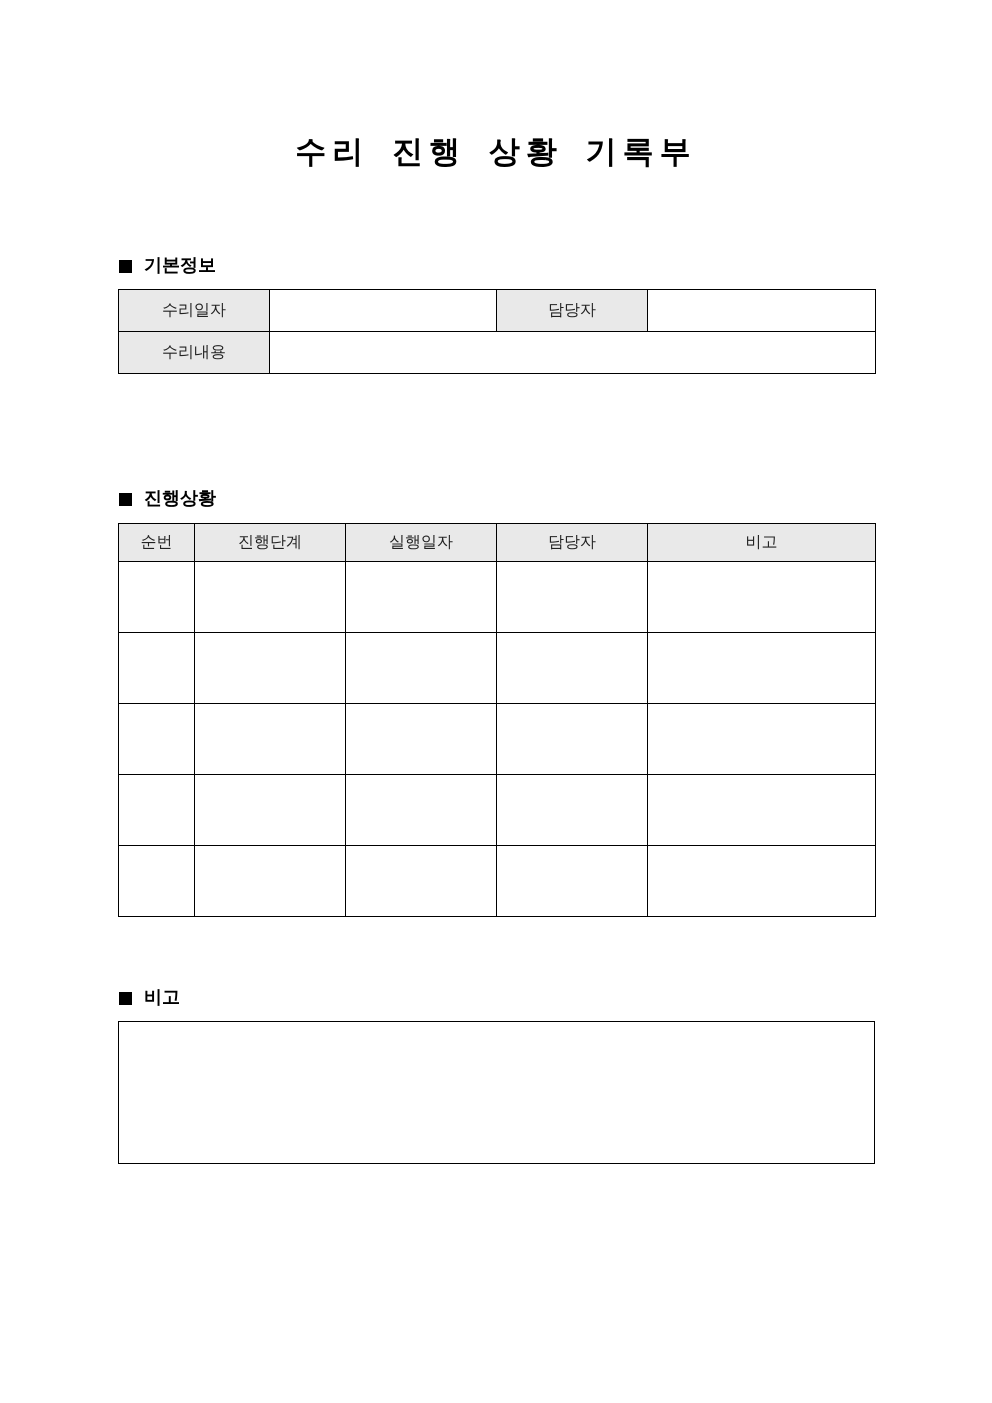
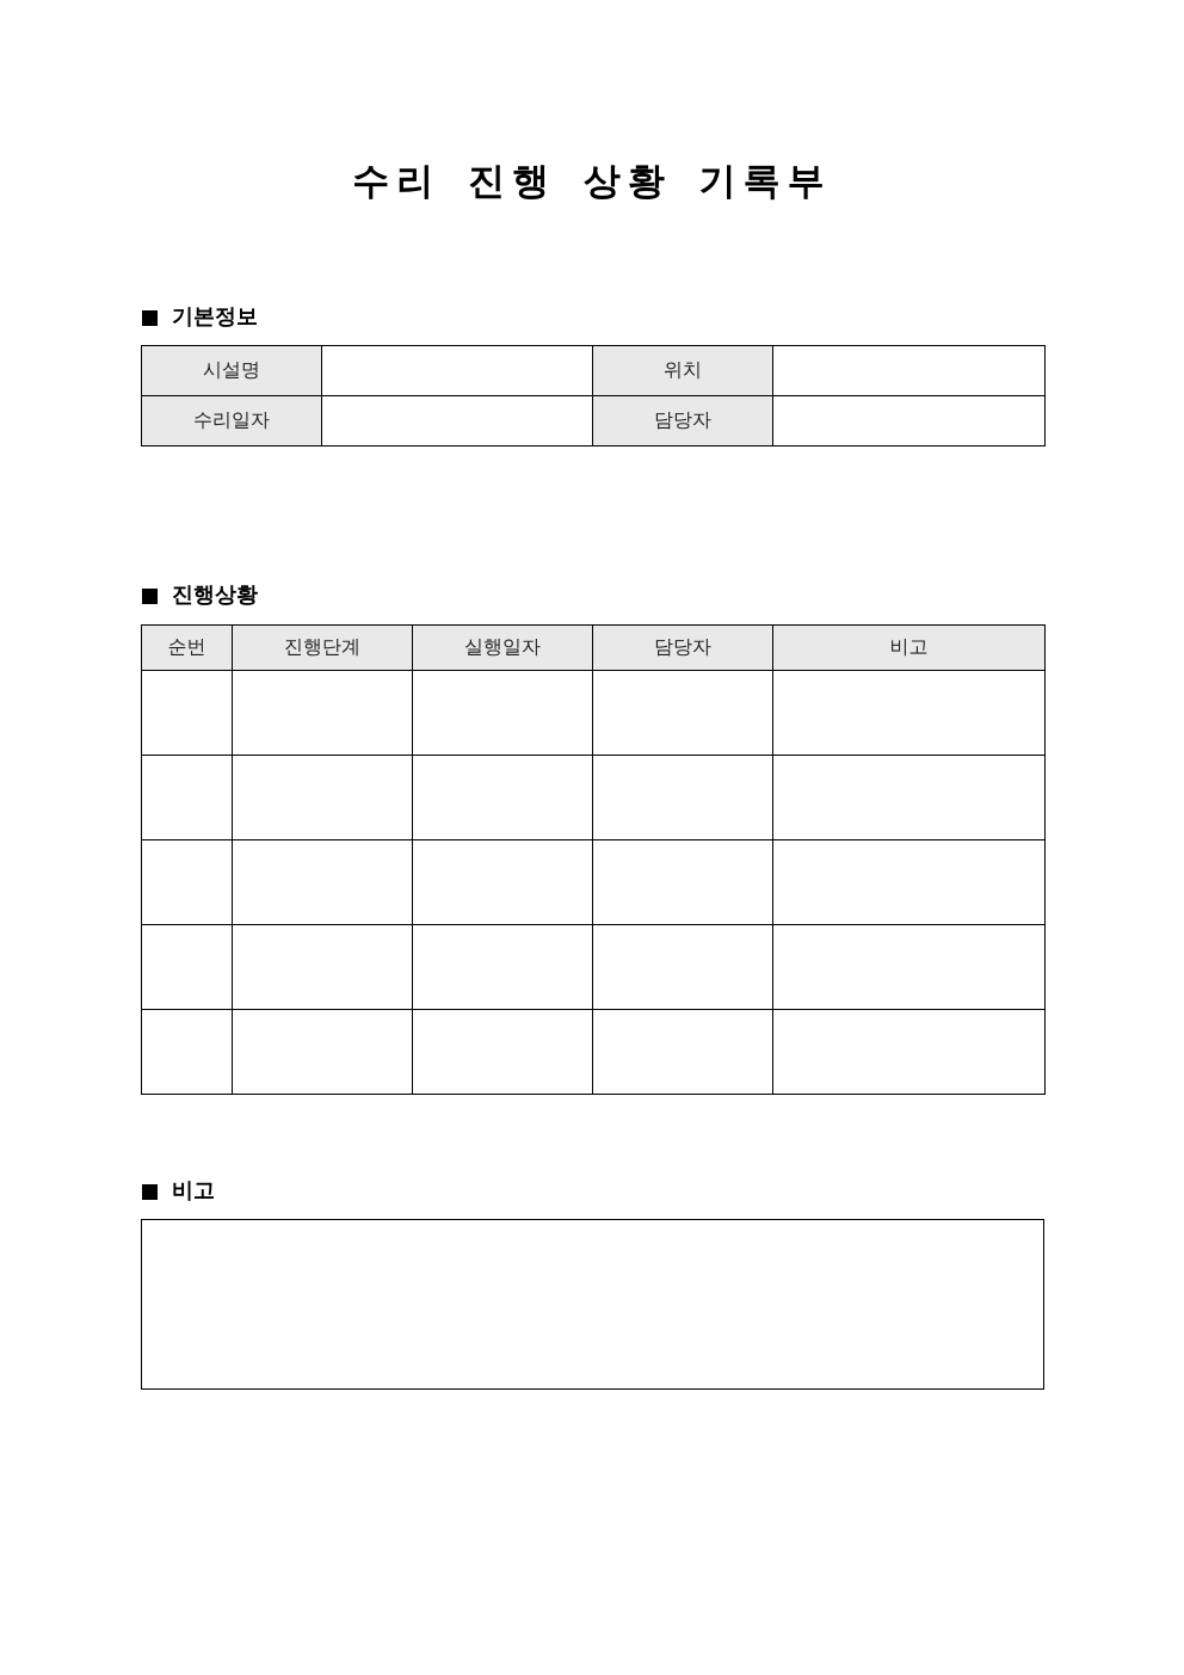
  수리 진행 상황 기록부
  기본정보
+ 시설명		위치
  수리일자		담당자
- 수리내용
  진행상황
  순번	진행단계	실행일자	담당자	비고
  비고
